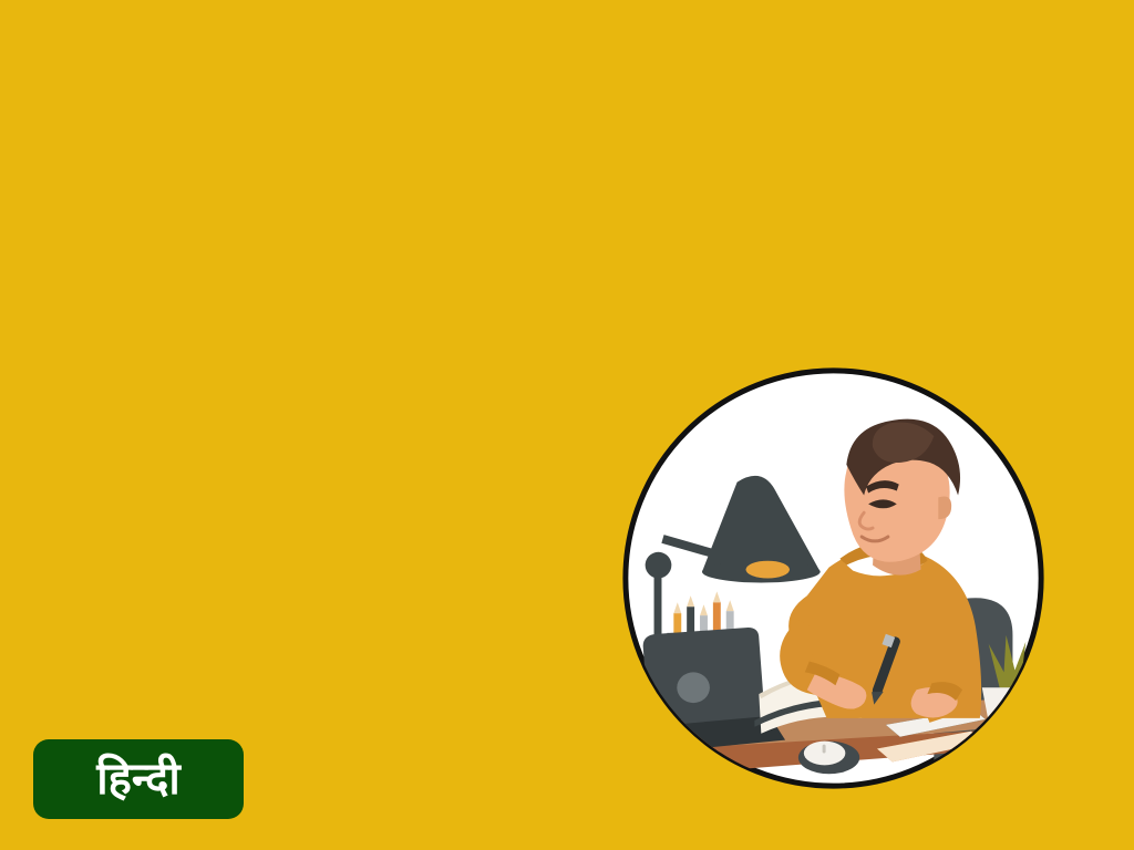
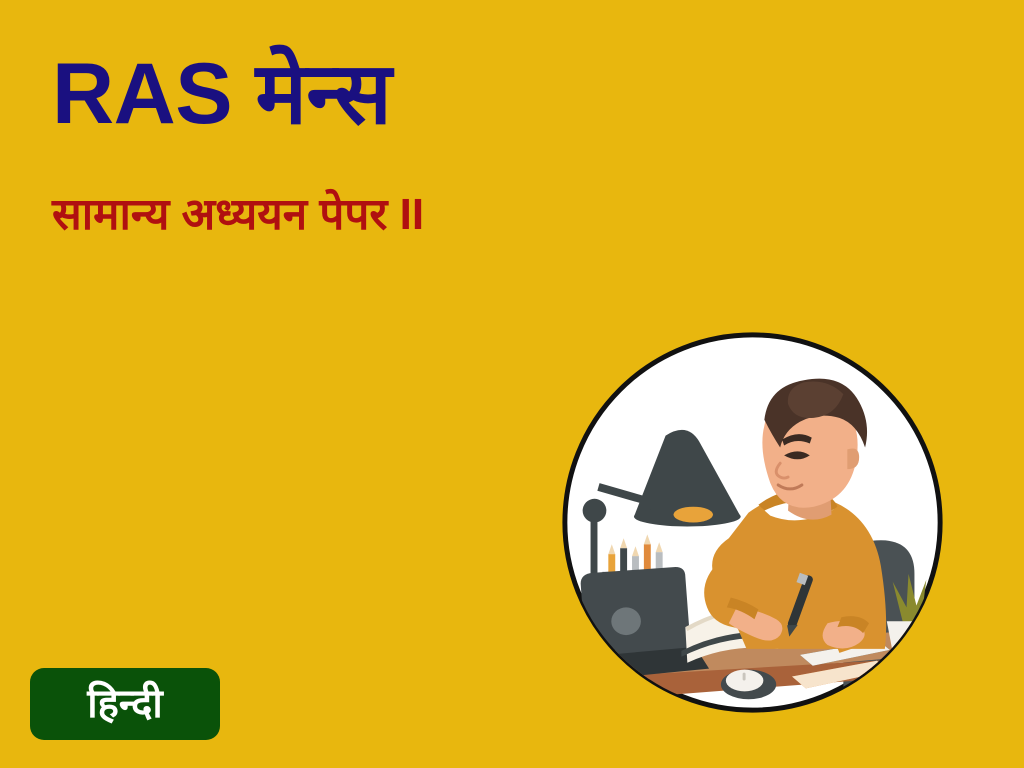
+ RAS मेन्स
+ सामान्य अध्ययन पेपर II
  हिन्दी
